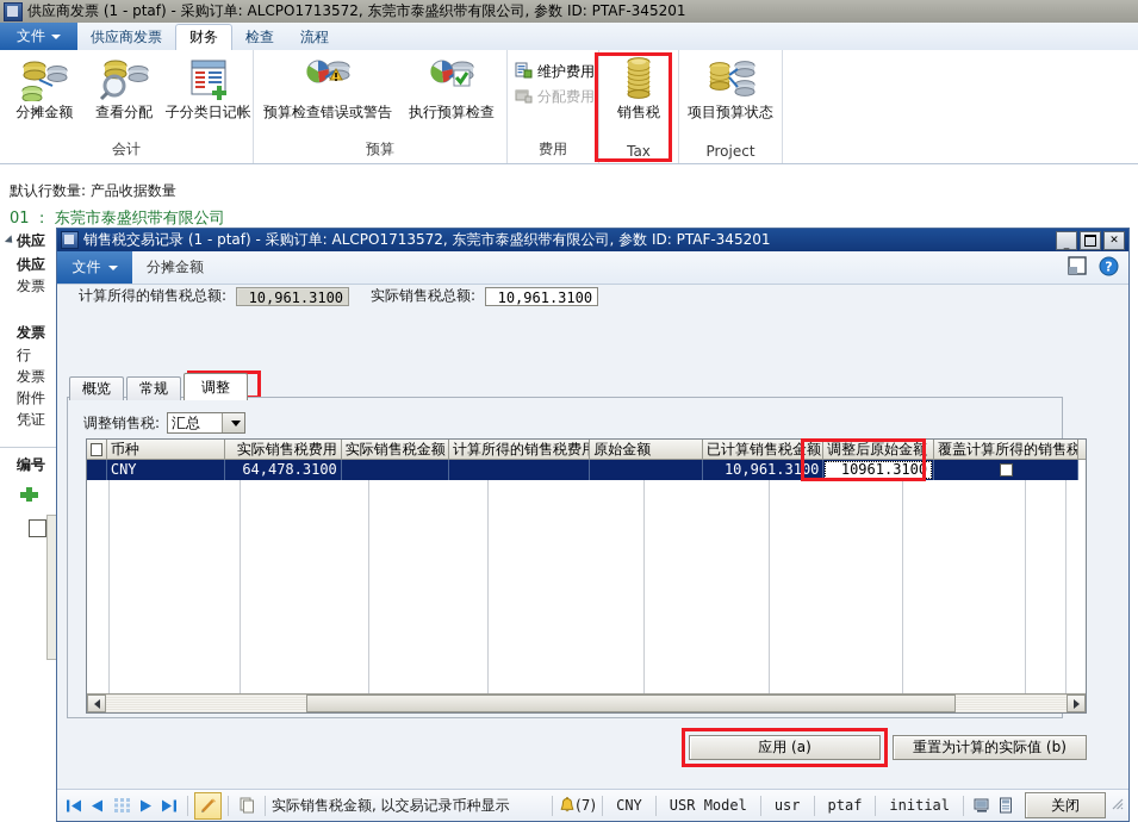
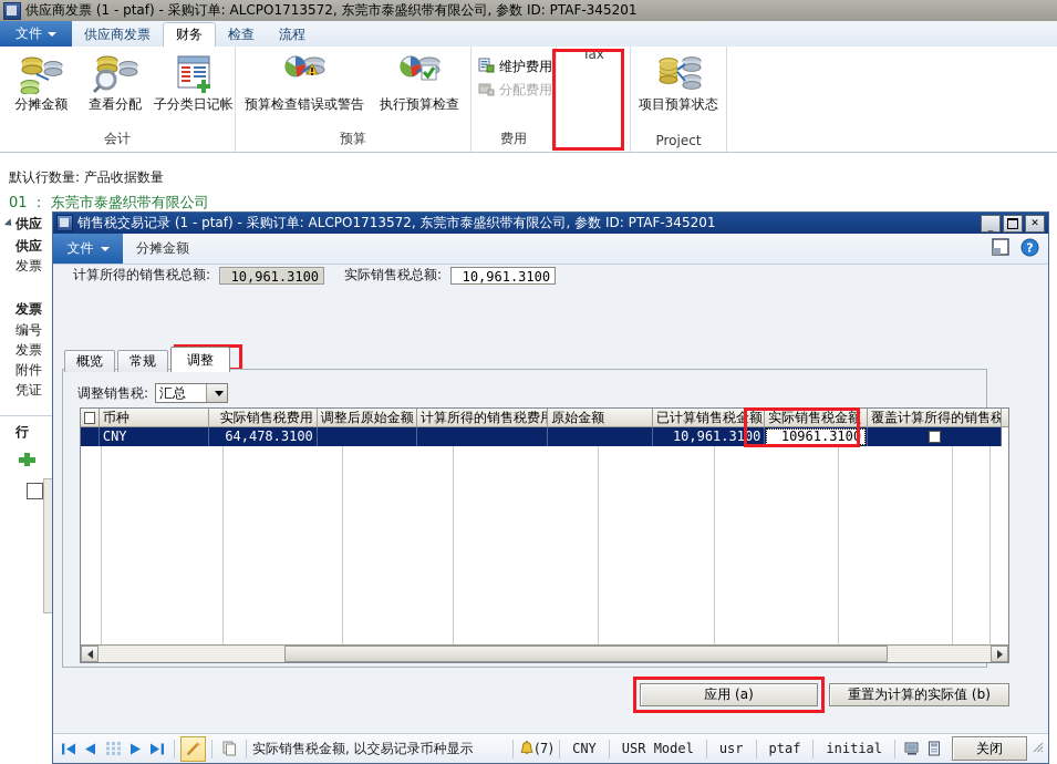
  供应商发票 (1 - ptaf) - 采购订单: ALCPO1713572, 东莞市泰盛织带有限公司, 参数 ID: PTAF-345201
  文件
  供应商发票
  财务
  检查
  流程
  分摊金额
  查看分配
  子分类日记帐
  会计
  预算检查错误或警告
  执行预算检查
  预算
  维护费用
  分配费用
  费用
- 销售税
  Tax
  项目预算状态
  Project
  默认行数量: 产品收据数量
  01 ： 东莞市泰盛织带有限公司
  供应
  供应
  发票
  发票
- 行
+ 编号
  发票
  附件
  凭证
- 编号
+ 行
  销售税交易记录 (1 - ptaf) - 采购订单: ALCPO1713572, 东莞市泰盛织带有限公司, 参数 ID: PTAF-345201
  _
  ✕
  文件
  分摊金额
  ?
  计算所得的销售税总额:
  10,961.3100
  实际销售税总额:
  10,961.3100
  概览
  常规
  调整
  调整销售税:
  汇总
  币种
  实际销售税费用
- 实际销售税金额
+ 调整后原始金额
  计算所得的销售税费用
  原始金额
  已计算销售税金额
- 调整后原始金额
+ 实际销售税金额
  覆盖计算所得的销售税
  CNY
  64,478.3100
  10,961.3100
  10961.3100
  应用 (a)
  重置为计算的实际值 (b)
  实际销售税金额, 以交易记录币种显示
  (7)
  CNY
  USR Model
  usr
  ptaf
  initial
  关闭
